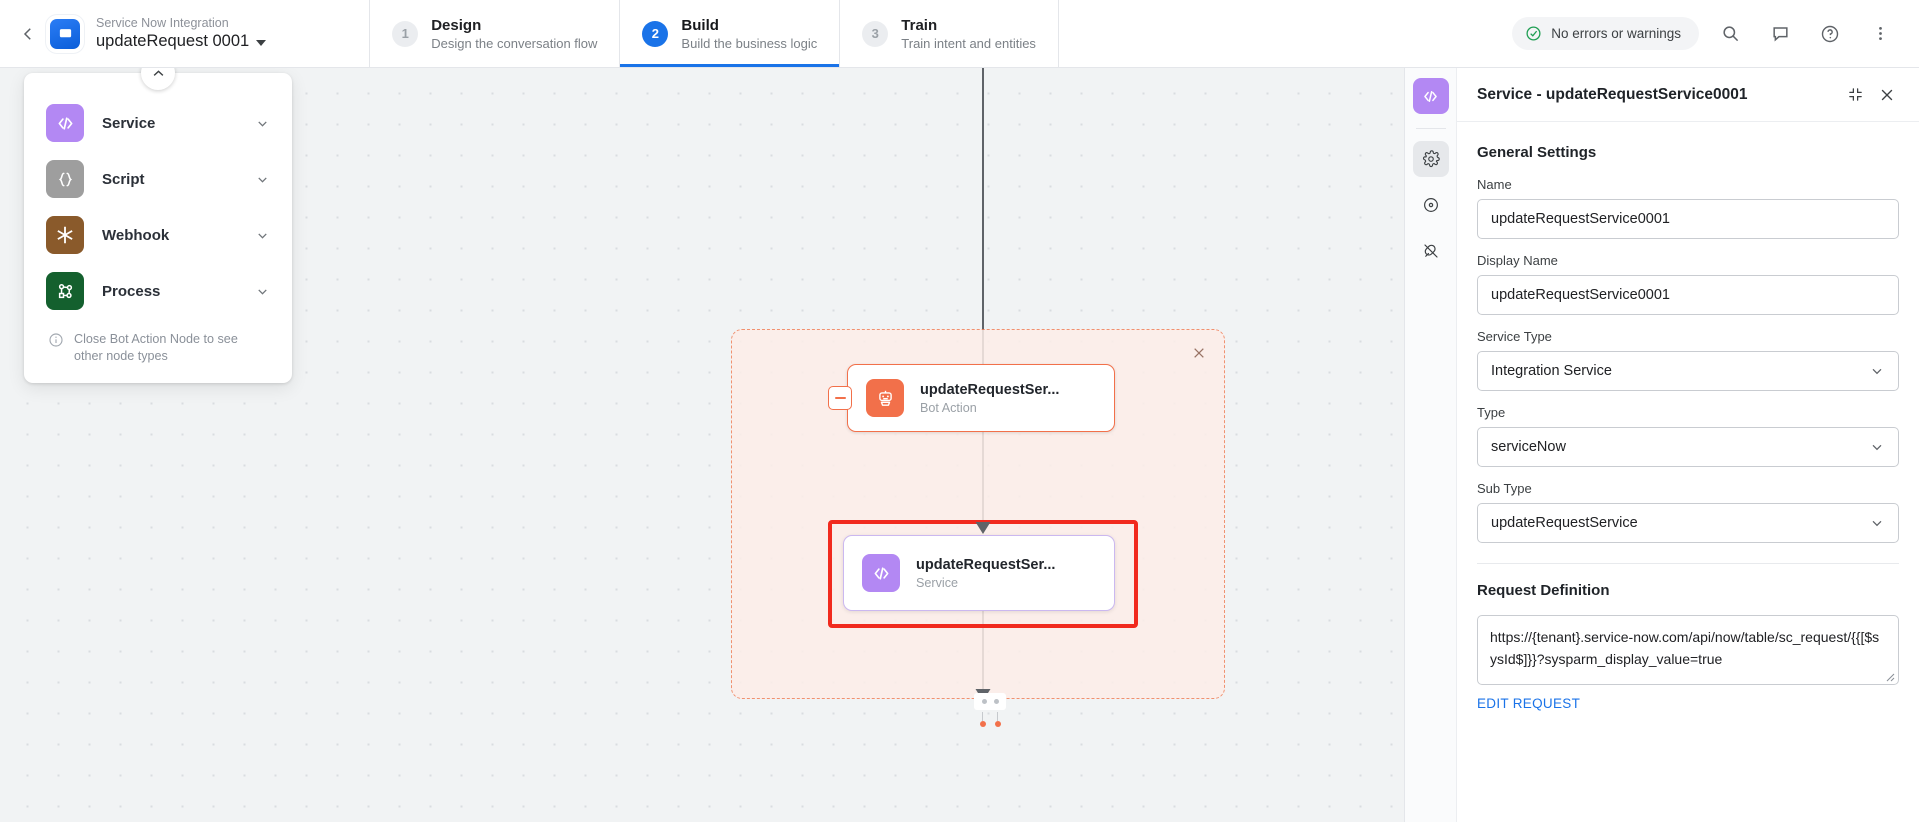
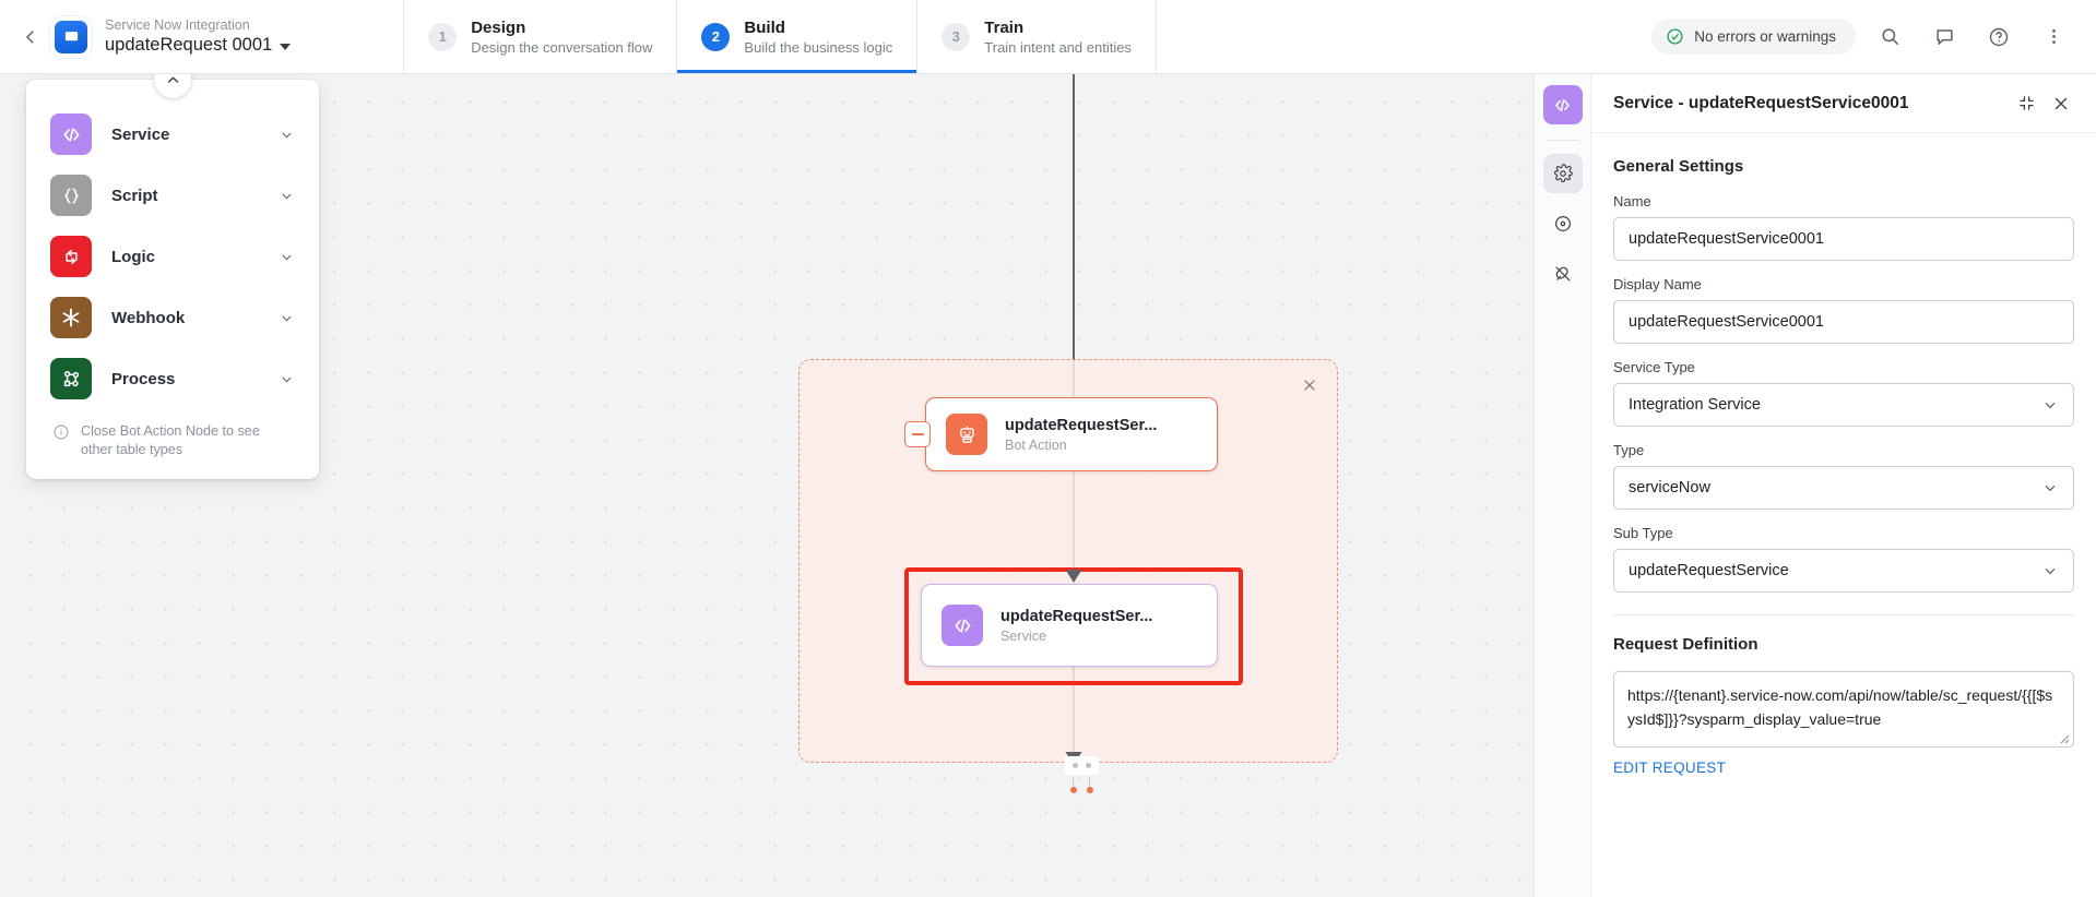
  Service Now Integration
  updateRequest 0001
  1
  Design
  Design the conversation flow
  2
  Build
  Build the business logic
  3
  Train
  Train intent and entities
  No errors or warnings
  Service
  Script
+ Logic
  Webhook
  Process
- Close Bot Action Node to see other node types
+ Close Bot Action Node to see other table types
  updateRequestSer...
  Bot Action
  updateRequestSer...
  Service
  Service - updateRequestService0001
  General Settings
  Name
  updateRequestService0001
  Display Name
  updateRequestService0001
  Service Type
  Integration Service
  Type
  serviceNow
  Sub Type
  updateRequestService
  Request Definition
  https://{tenant}.service-now.com/api/now/table/sc_request/{{[$sysId$]}}?sysparm_display_value=true
  EDIT REQUEST
